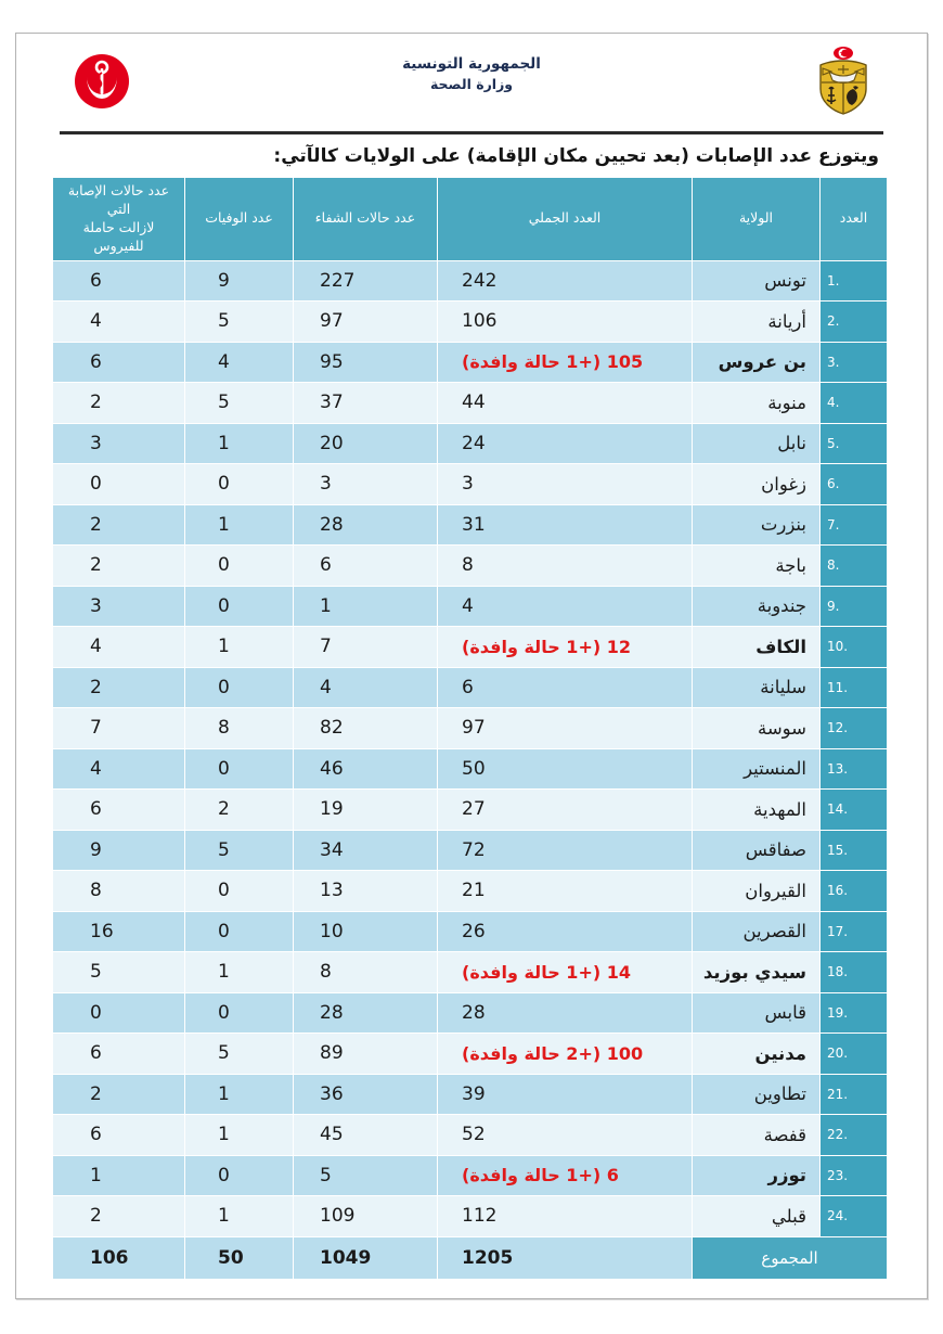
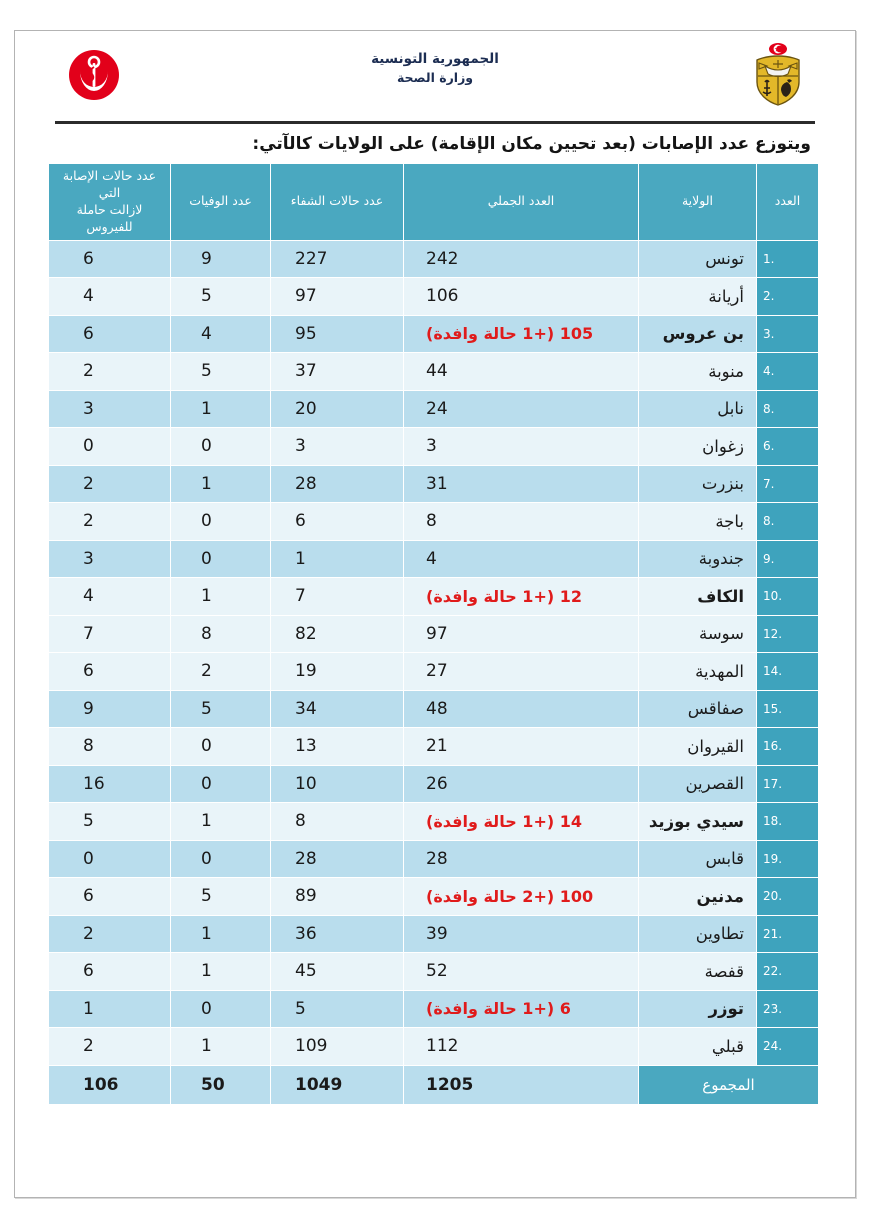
  الجمهورية التونسية
  وزارة الصحة
  ويتوزع عدد الإصابات (بعد تحيين مكان الإقامة) على الولايات كالآتي:
  العدد	الولاية	العدد الجملي	عدد حالات الشفاء	عدد الوفيات	عدد حالات الإصابة التي لازالت حاملة للفيروس
  1.	تونس	242	227	9	6
  2.	أريانة	106	97	5	4
  3.	بن عروس	105 (+1 حالة وافدة)	95	4	6
  4.	منوبة	44	37	5	2
- 5.	نابل	24	20	1	3
+ 8.	نابل	24	20	1	3
  6.	زغوان	3	3	0	0
  7.	بنزرت	31	28	1	2
  8.	باجة	8	6	0	2
  9.	جندوبة	4	1	0	3
  10.	الكاف	12 (+1 حالة وافدة)	7	1	4
- 11.	سليانة	6	4	0	2
  12.	سوسة	97	82	8	7
- 13.	المنستير	50	46	0	4
  14.	المهدية	27	19	2	6
- 15.	صفاقس	72	34	5	9
+ 15.	صفاقس	48	34	5	9
  16.	القيروان	21	13	0	8
  17.	القصرين	26	10	0	16
  18.	سيدي بوزيد	14 (+1 حالة وافدة)	8	1	5
  19.	قابس	28	28	0	0
  20.	مدنين	100 (+2 حالة وافدة)	89	5	6
  21.	تطاوين	39	36	1	2
  22.	قفصة	52	45	1	6
  23.	توزر	6 (+1 حالة وافدة)	5	0	1
  24.	قبلي	112	109	1	2
  المجموع	1205	1049	50	106
